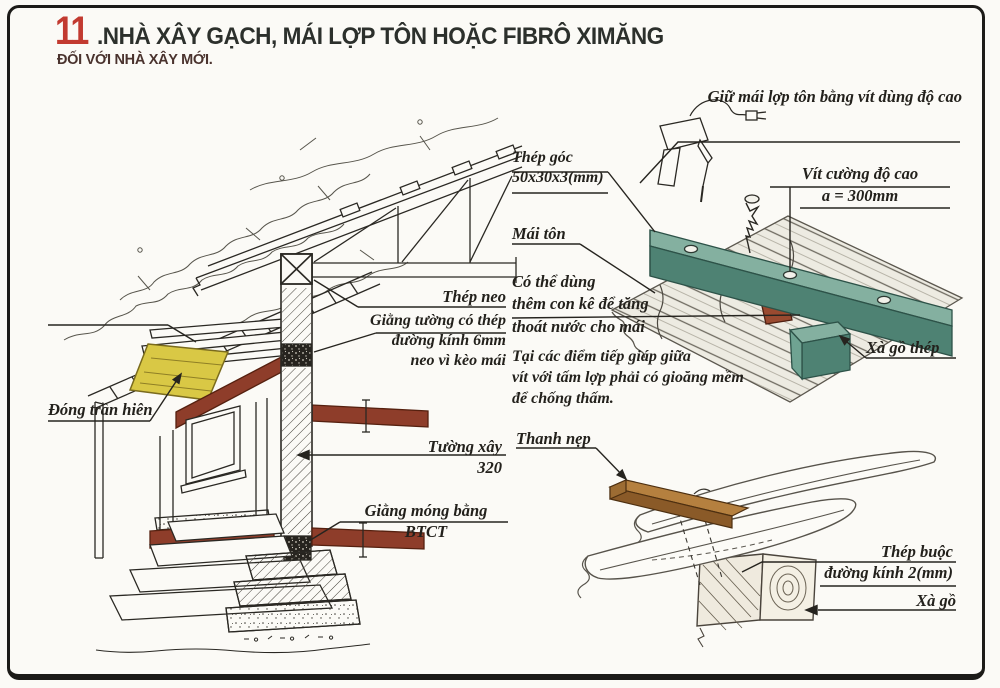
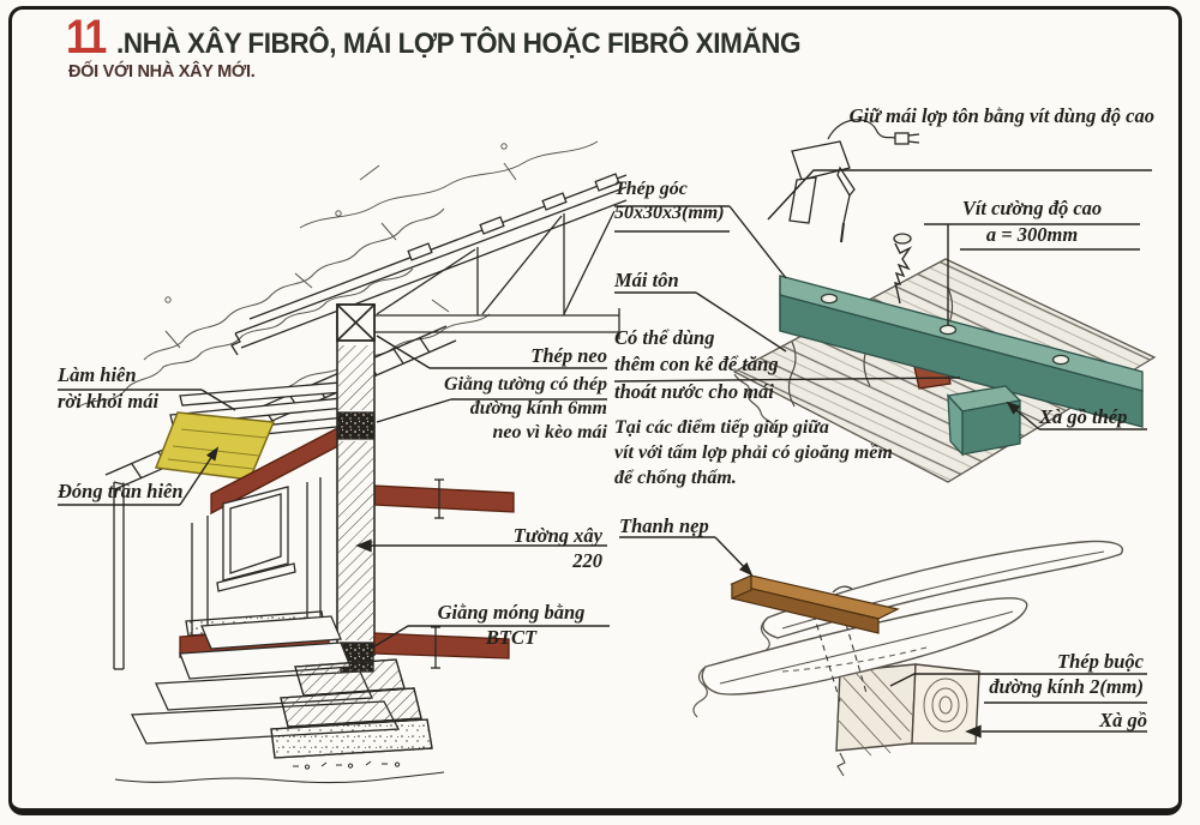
  11
- .NHÀ XÂY GẠCH, MÁI LỢP TÔN HOẶC FIBRÔ XIMĂNG
+ .NHÀ XÂY FIBRÔ, MÁI LỢP TÔN HOẶC FIBRÔ XIMĂNG
  ĐỐI VỚI NHÀ XÂY MỚI.
  Giữ mái lợp tôn bằng vít dùng độ cao
  Thép góc
  50x30x3(mm)
  Mái tôn
  Có thể dùng
  thêm con kê để tăng
  thoát nước cho mái
  Tại các điểm tiếp giáp giữa
  vít với tấm lợp phải có gioăng mềm
  để chống thấm.
  Vít cường độ cao
  a = 300mm
  Xà gồ thép
+ Làm hiên
+ rời khỏi mái
  Đóng trần hiên
  Thép neo
  Giằng tường có thép
  đường kính 6mm
  neo vì kèo mái
- Tường xây 320
+ Tường xây 220
  Giằng móng bằng BTCT
  Thanh nẹp
  Thép buộc
  đường kính 2(mm)
  Xà gồ
